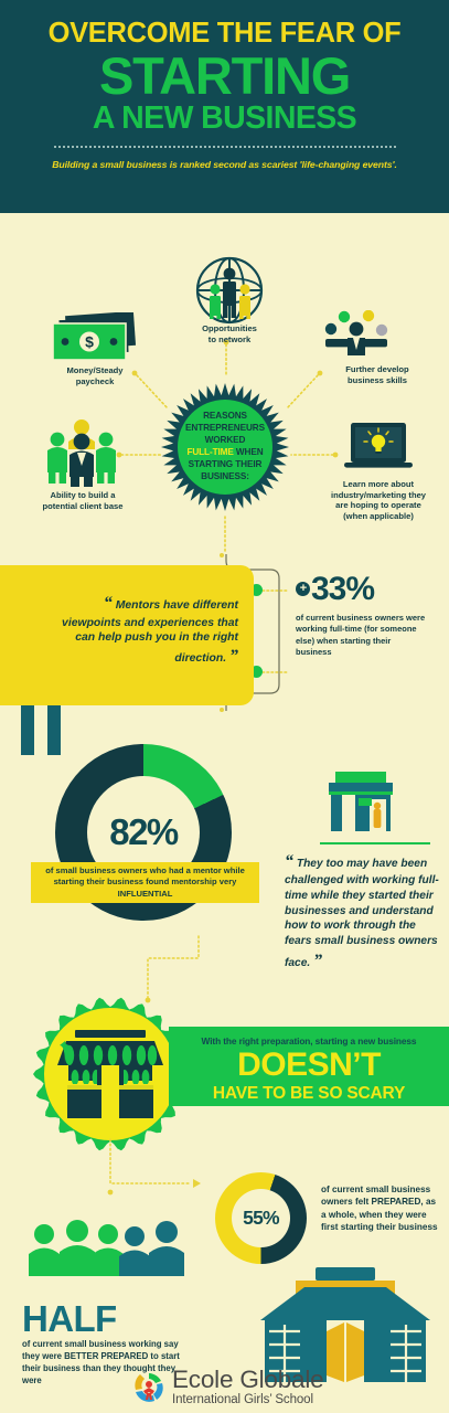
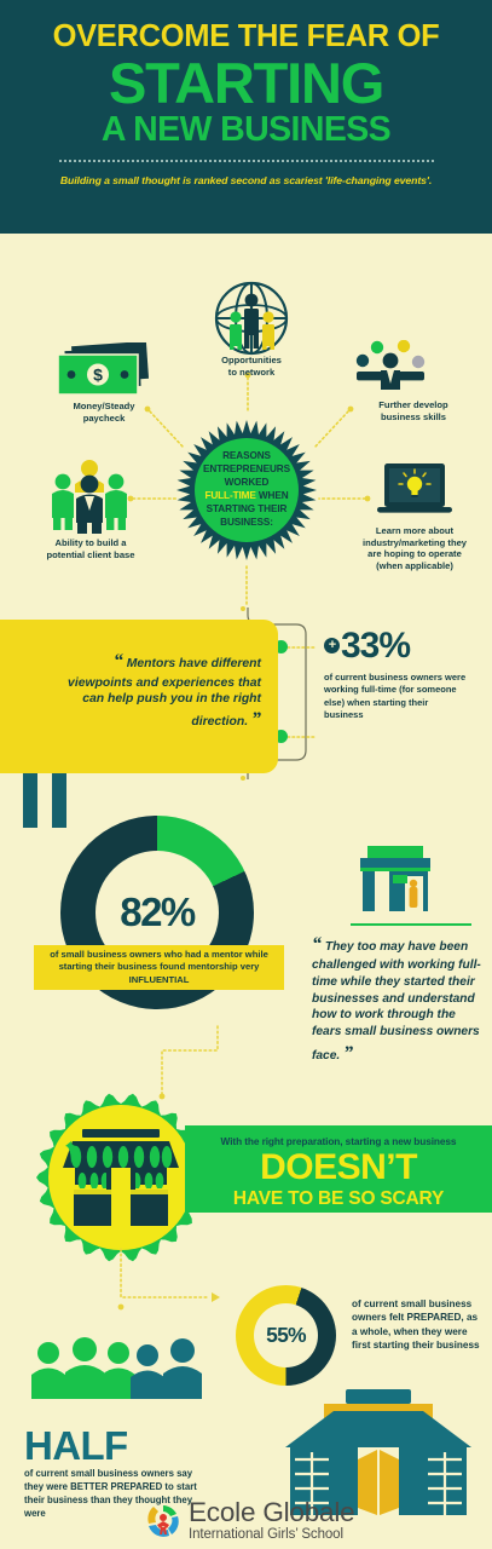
  OVERCOME THE FEAR OF
  STARTING
  A NEW BUSINESS
- Building a small business is ranked second as scariest 'life-changing events'.
+ Building a small thought is ranked second as scariest 'life-changing events'.
  $
  Money/Steady
  paycheck
  Opportunities
  to network
  Further develop
  business skills
  Ability to build a
  potential client base
  Learn more about
  industry/marketing they
  are hoping to operate
  (when applicable)
  REASONS
  ENTREPRENEURS
  WORKED
  FULL-TIME WHEN
  STARTING THEIR
  BUSINESS:
  “ Mentors have different viewpoints and experiences that can help push you in the right direction. ”
  + 33%
  of current business owners were working full-time (for someone else) when starting their business
  82%
  of small business owners who had a mentor while starting their business found mentorship very INFLUENTIAL
  “ They too may have been challenged with working full-time while they started their businesses and understand how to work through the fears small business owners face. ”
  With the right preparation, starting a new business
  DOESN’T
  HAVE TO BE SO SCARY
  55%
  of current small business owners felt PREPARED, as a whole, when they were first starting their business
  HALF
- of current small business working say they were BETTER PREPARED to start their business than they thought they were
+ of current small business owners say they were BETTER PREPARED to start their business than they thought they were
  Ecole Globale
  International Girls’ School
